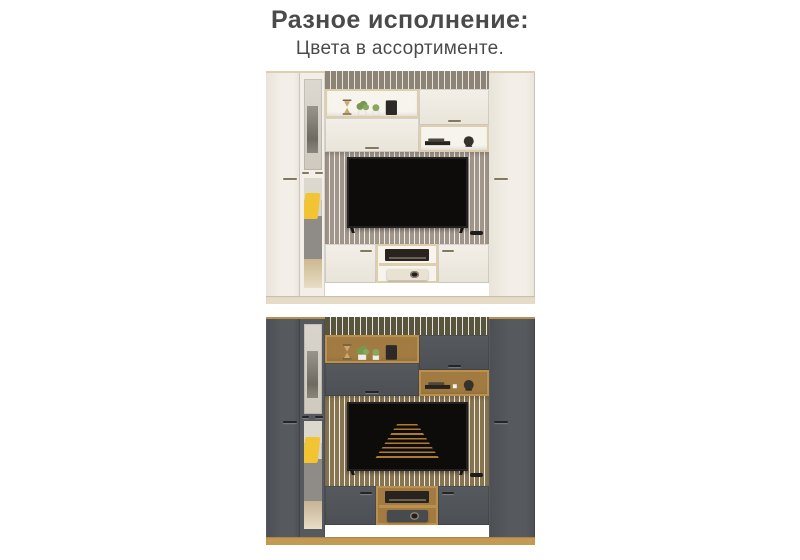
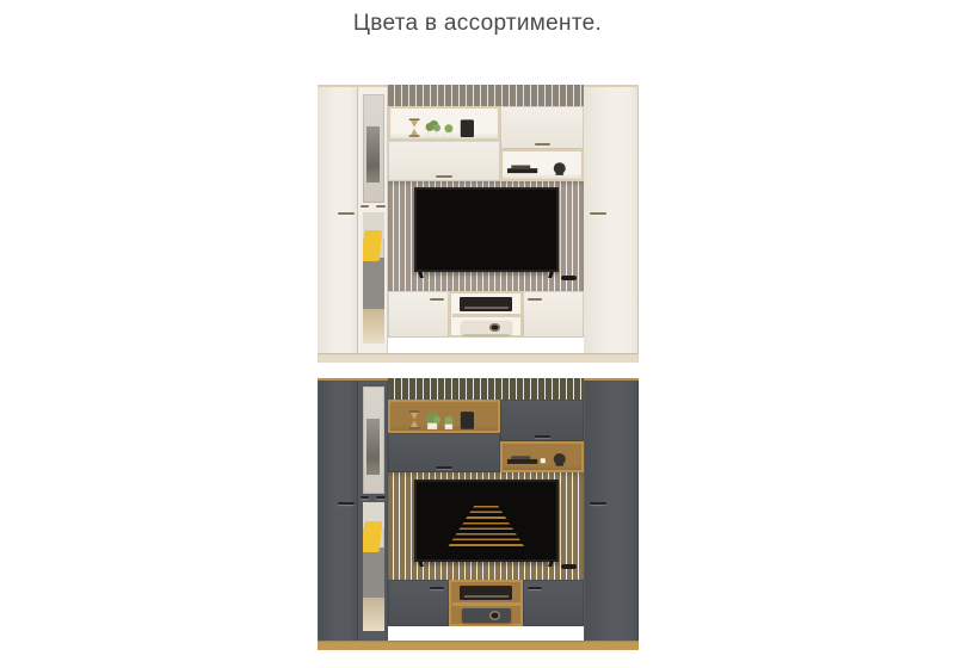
- Разное исполнение:
  Цвета в ассортименте.
